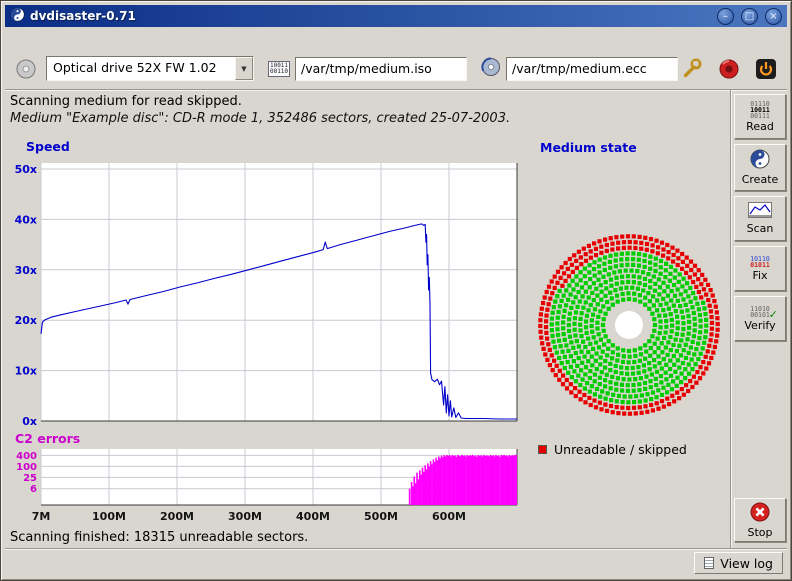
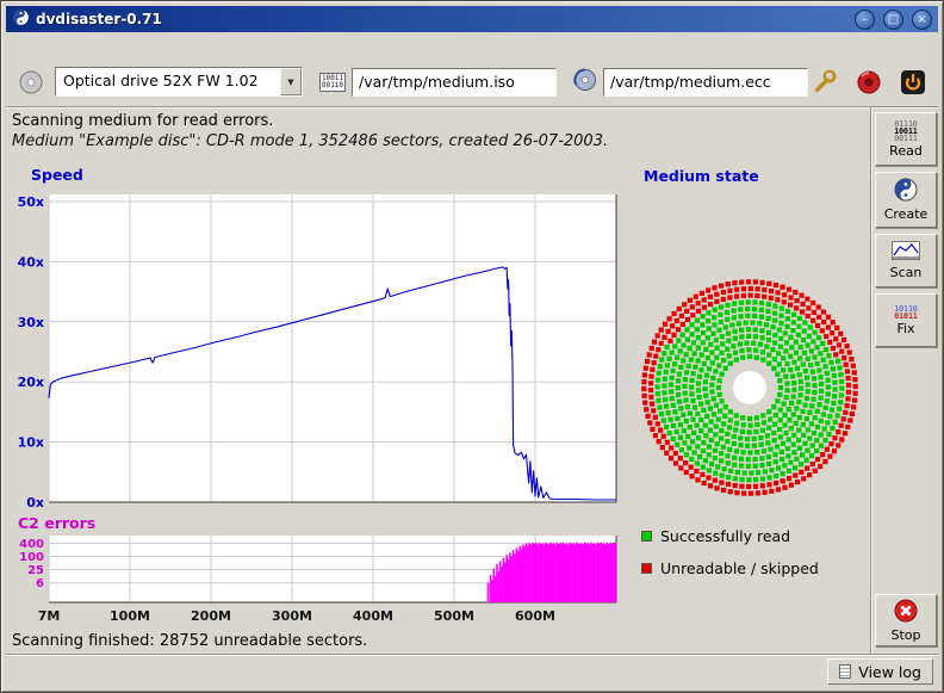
  dvdisaster-0.71
  –
  □
  ×
  Optical drive 52X FW 1.02
  ▼
  /var/tmp/medium.iso
  /var/tmp/medium.ecc
- Scanning medium for read skipped.
+ Scanning medium for read errors.
- Medium "Example disc": CD-R mode 1, 352486 sectors, created 25-07-2003.
+ Medium "Example disc": CD-R mode 1, 352486 sectors, created 26-07-2003.
  50x
  40x
  30x
  20x
  10x
  0x
  400
  100
  25
  6
  7M
  100M
  200M
  300M
  400M
  500M
  600M
  Speed
  C2 errors
  Medium state
+ Successfully read
  Unreadable / skipped
- Scanning finished: 18315 unreadable sectors.
+ Scanning finished: 28752 unreadable sectors.
  01110
  10011
  00111
  Read
  Create
  Scan
  10110
  01011
  Fix
- 11010
- 00101
- ✓
- Verify
  Stop
  View log
